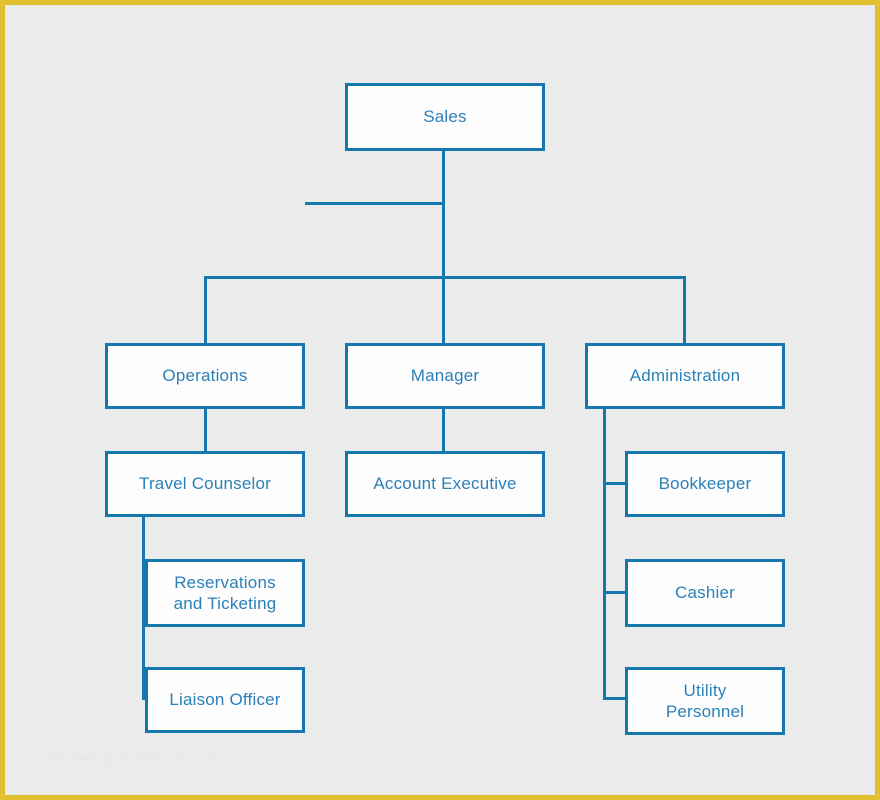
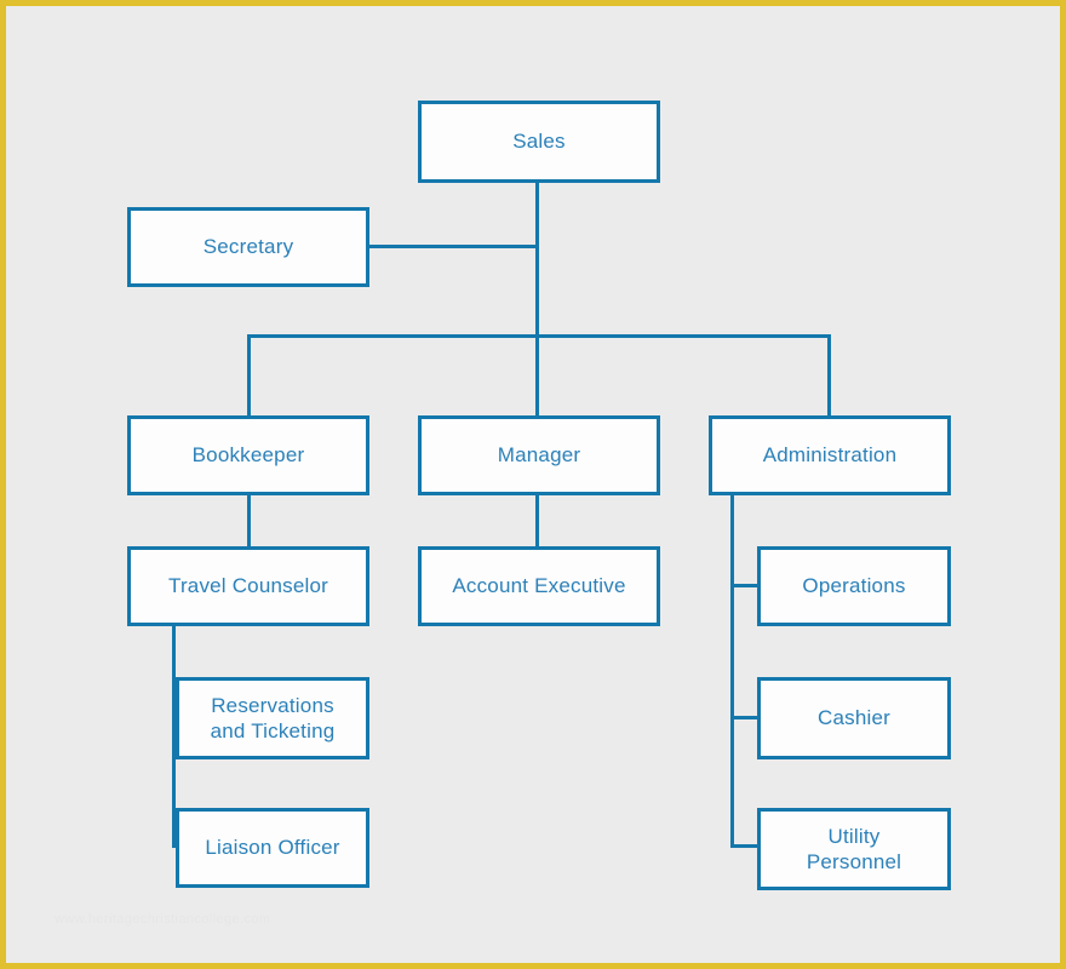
  Sales
+ Secretary
- Operations
+ Bookkeeper
  Manager
  Administration
  Travel Counselor
  Account Executive
- Bookkeeper
+ Operations
  Reservations
  and Ticketing
  Cashier
  Liaison Officer
  Utility
  Personnel
